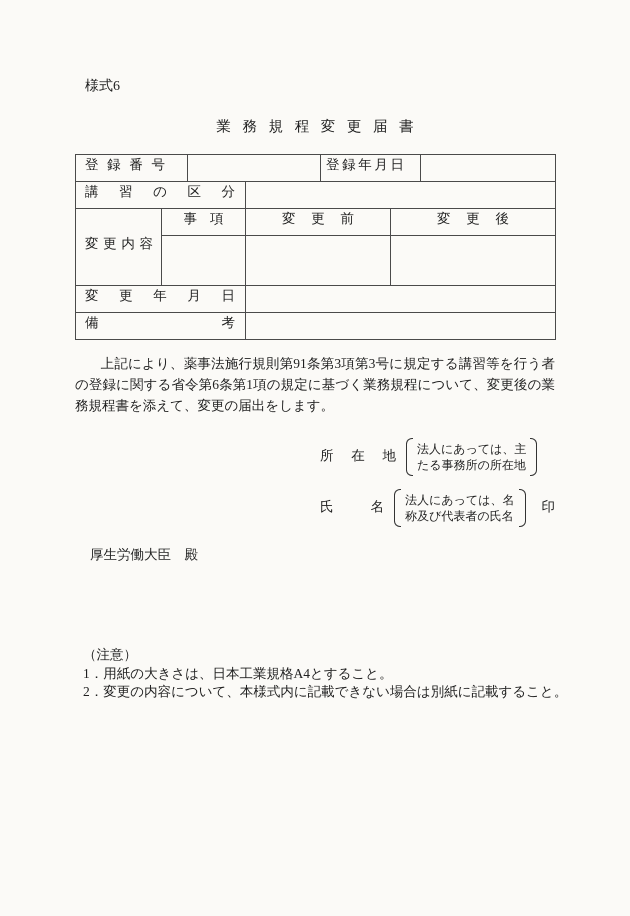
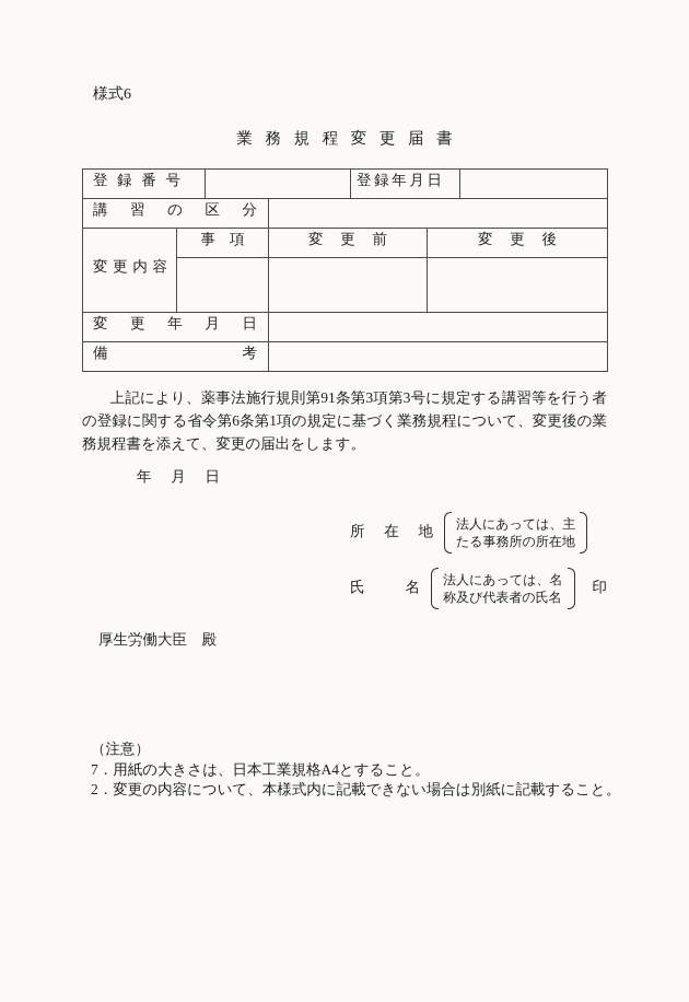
  様式6
  業務規程変更届書
  登録番号		登録年月日
  講習の区分
  変更内容	事項	変更前	変更後
  変更年月日
  備考
  上記により、薬事法施行規則第91条第3項第3号に規定する講習等を行う者の登録に関する省令第6条第1項の規定に基づく業務規程について、変更後の業務規程書を添えて、変更の届出をします。
+ 年月日
  所在地
  法人にあっては、主
  たる事務所の所在地
  氏名
  法人にあっては、名
  称及び代表者の氏名
  印
  厚生労働大臣 殿
  （注意）
- 1．用紙の大きさは、日本工業規格A4とすること。
+ 7．用紙の大きさは、日本工業規格A4とすること。
  2．変更の内容について、本様式内に記載できない場合は別紙に記載すること。
